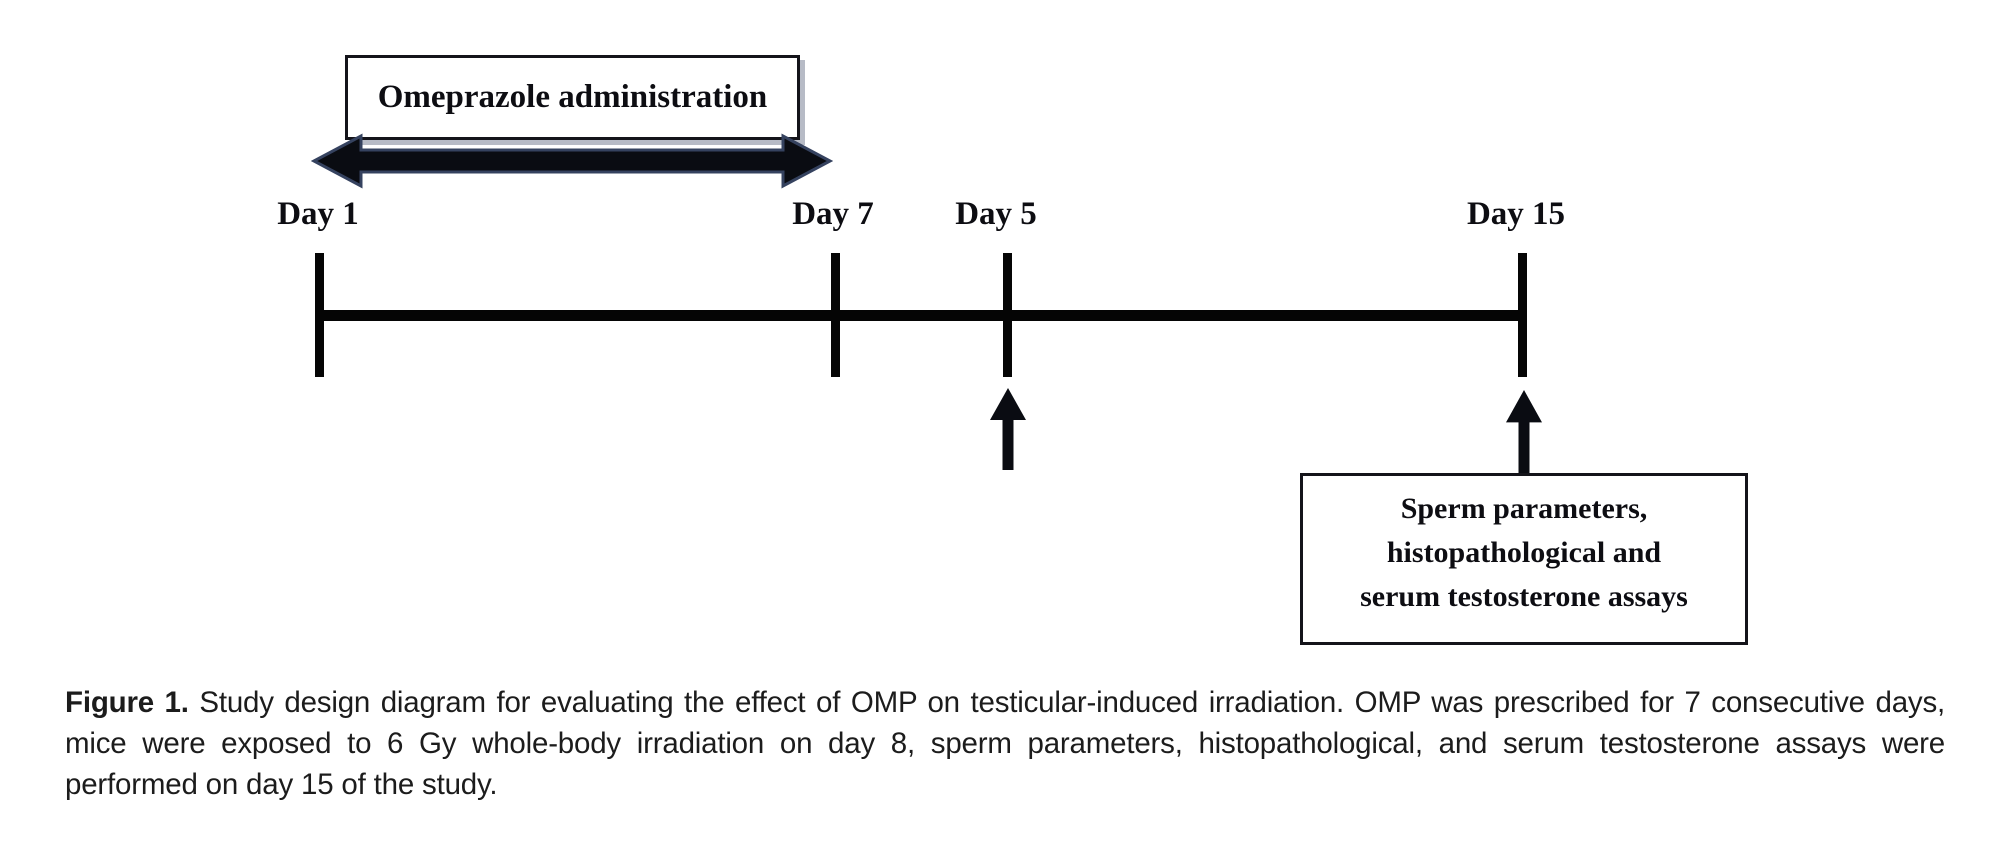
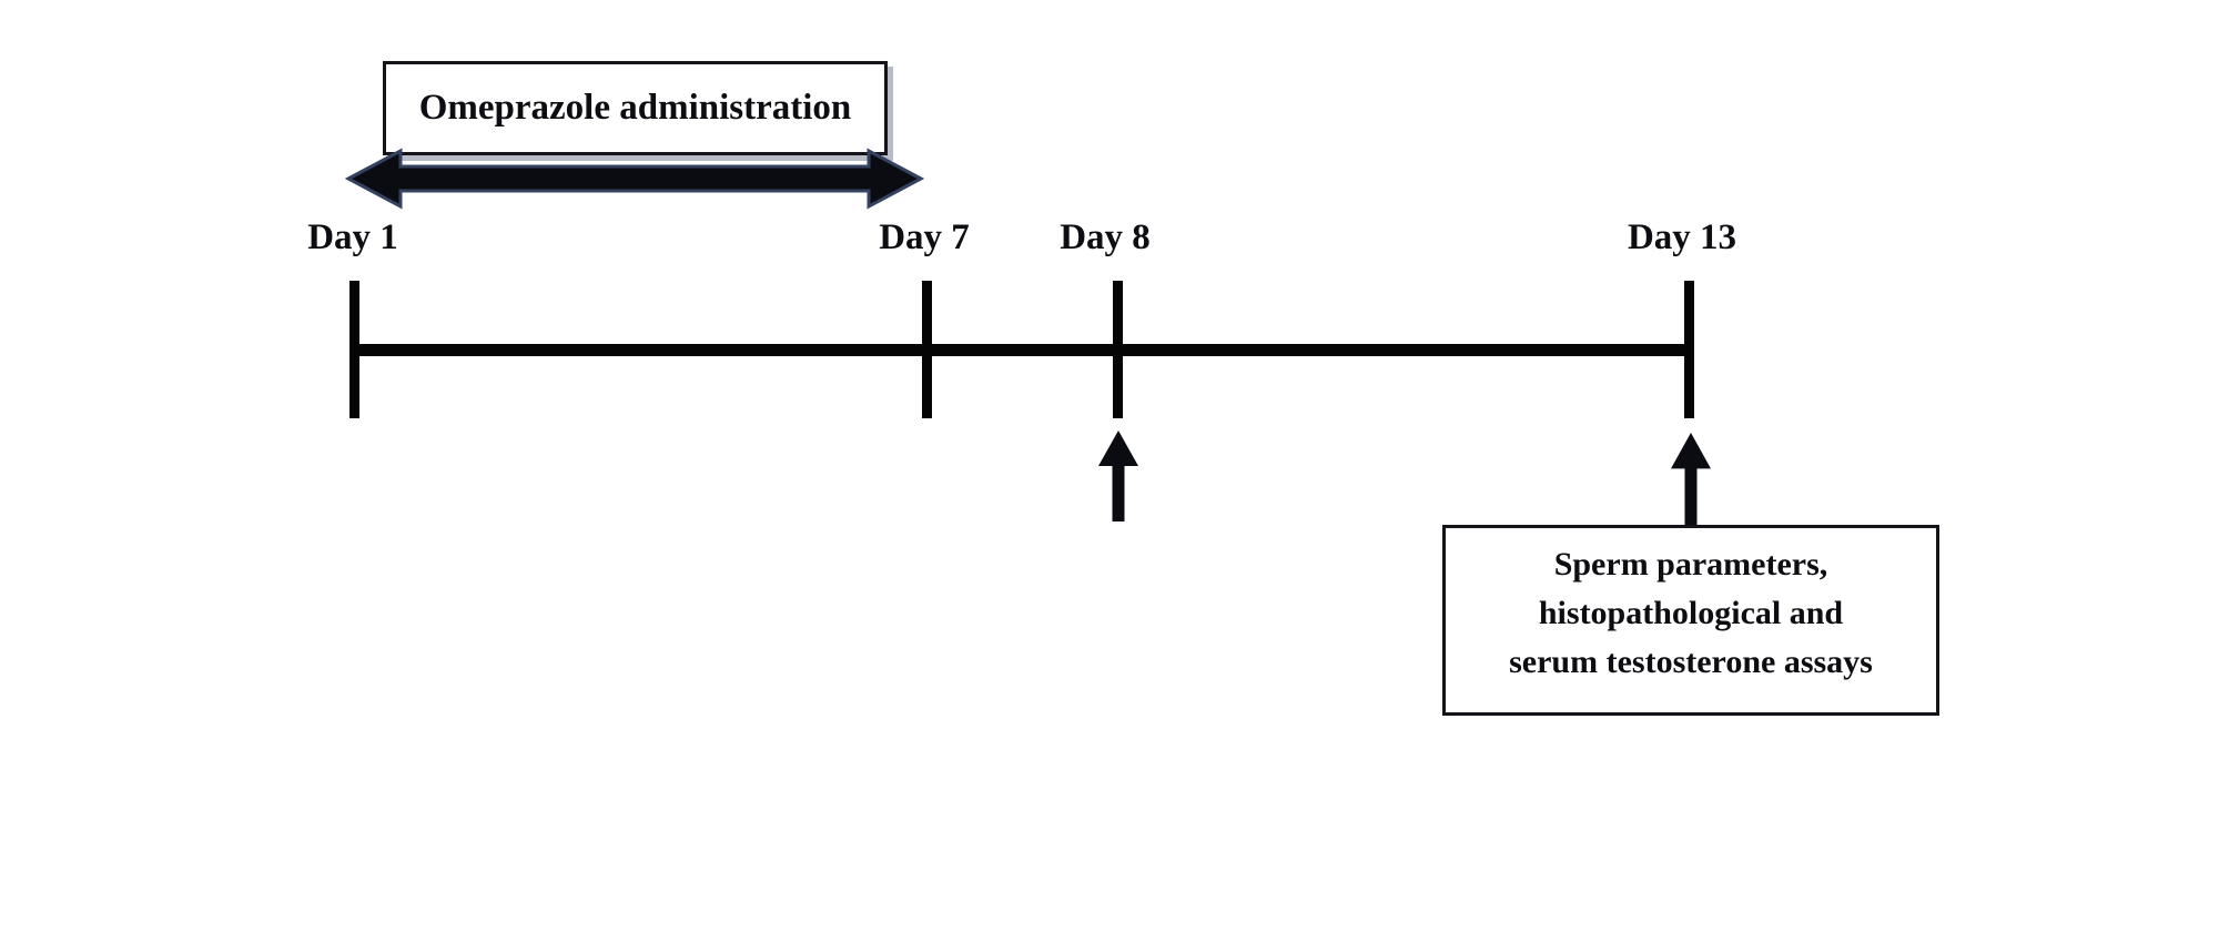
  Omeprazole administration
  Day 1
  Day 7
- Day 5
+ Day 8
- Day 15
+ Day 13
  Sperm parameters,
  histopathological and
  serum testosterone assays
- Figure 1. Study design diagram for evaluating the effect of OMP on testicular-induced irradiation. OMP was prescribed for 7 consecutive days, mice were exposed to 6 Gy whole-body irradiation on day 8, sperm parameters, histopathological, and serum testosterone assays were performed on day 15 of the study.
